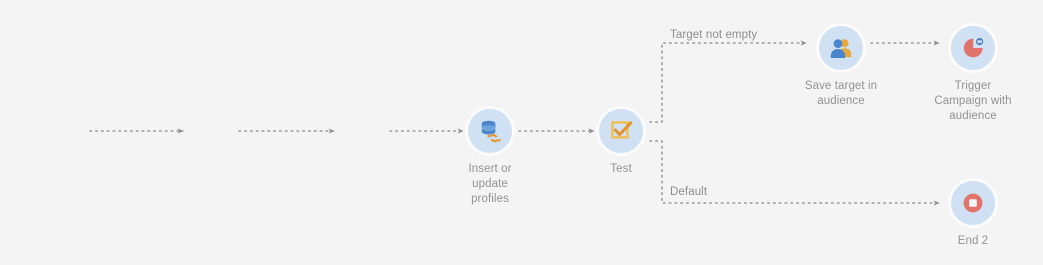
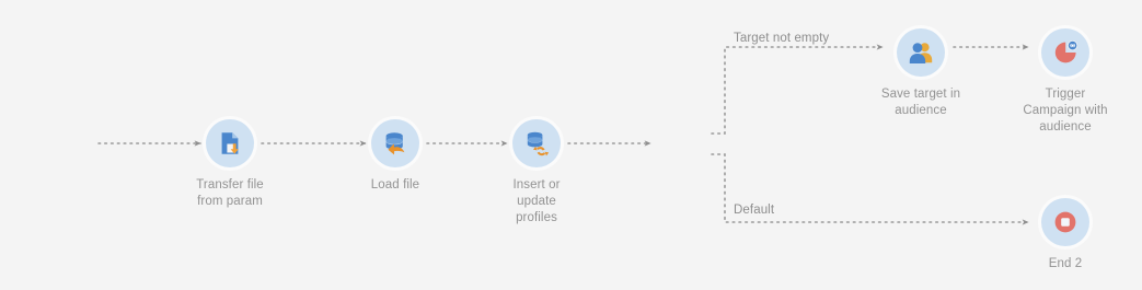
  Target not empty
  Default
+ Transfer file
+ from param
+ Load file
  Insert or
  update
  profiles
- Test
  Save target in
  audience
  Trigger
  Campaign with
  audience
  End 2
